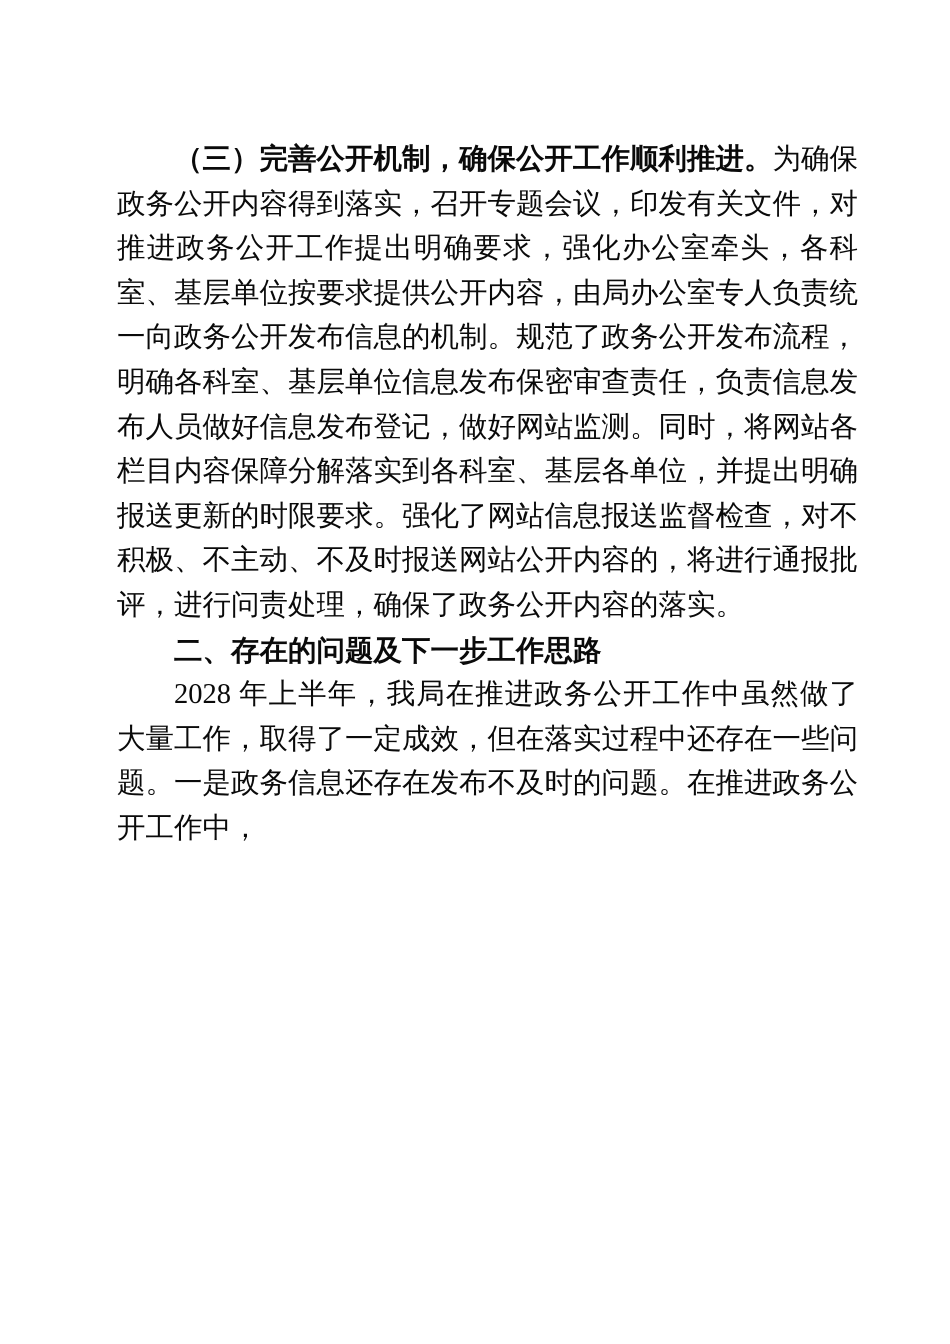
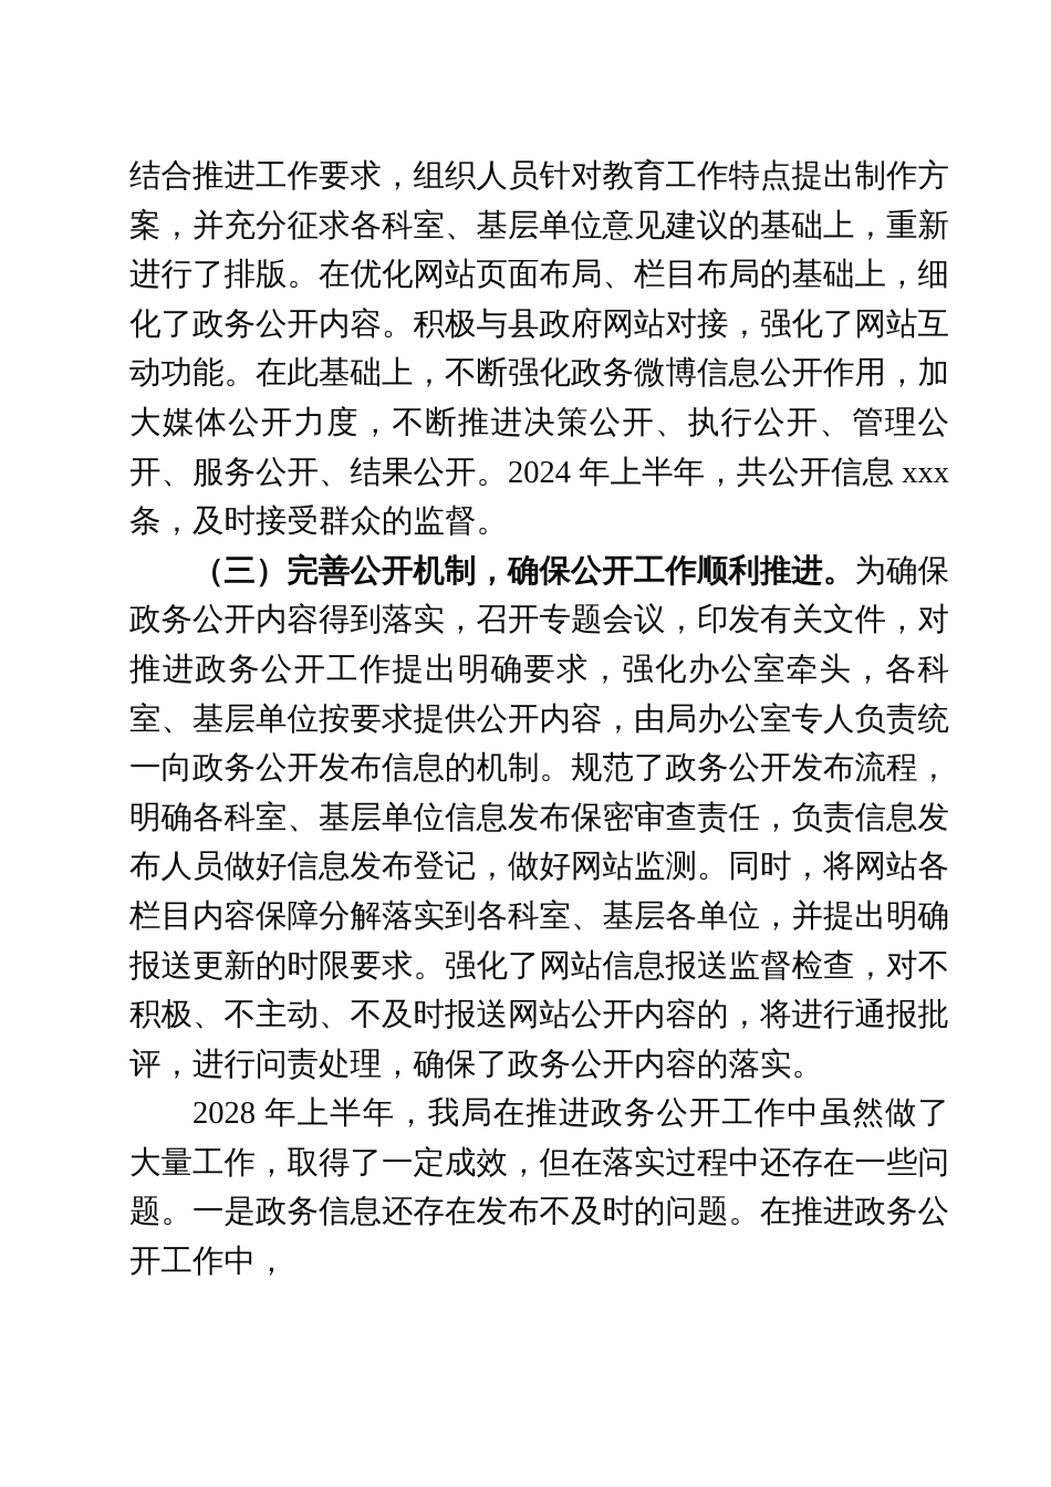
+ 结合推进工作要求，组织人员针对教育工作特点提出制作方案，并充分征求各科室、基层单位意见建议的基础上，重新进行了排版。在优化网站页面布局、栏目布局的基础上，细化了政务公开内容。积极与县政府网站对接，强化了网站互动功能。在此基础上，不断强化政务微博信息公开作用，加大媒体公开力度，不断推进决策公开、执行公开、管理公开、服务公开、结果公开。2024 年上半年，共公开信息 xxx 条，及时接受群众的监督。
  （三）完善公开机制，确保公开工作顺利推进。为确保政务公开内容得到落实，召开专题会议，印发有关文件，对推进政务公开工作提出明确要求，强化办公室牵头，各科室、基层单位按要求提供公开内容，由局办公室专人负责统一向政务公开发布信息的机制。规范了政务公开发布流程，明确各科室、基层单位信息发布保密审查责任，负责信息发布人员做好信息发布登记，做好网站监测。同时，将网站各栏目内容保障分解落实到各科室、基层各单位，并提出明确报送更新的时限要求。强化了网站信息报送监督检查，对不积极、不主动、不及时报送网站公开内容的，将进行通报批评，进行问责处理，确保了政务公开内容的落实。
- 二、存在的问题及下一步工作思路
  2028 年上半年，我局在推进政务公开工作中虽然做了大量工作，取得了一定成效，但在落实过程中还存在一些问题。一是政务信息还存在发布不及时的问题。在推进政务公开工作中，
